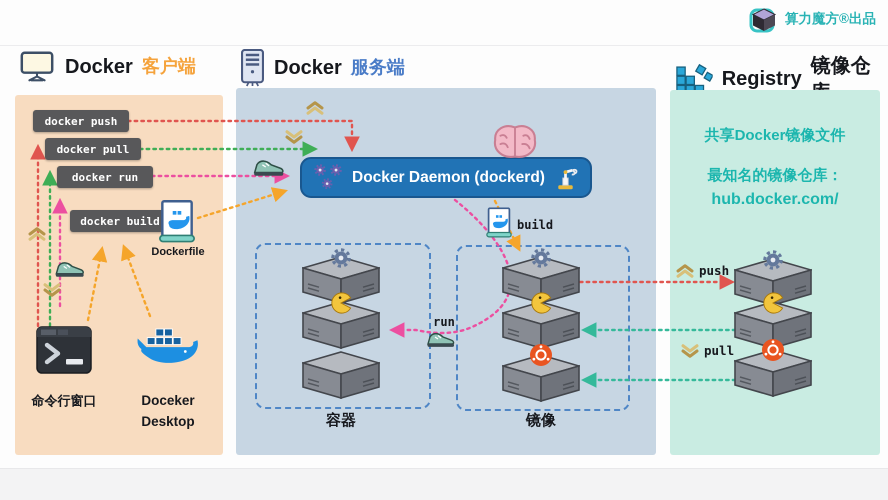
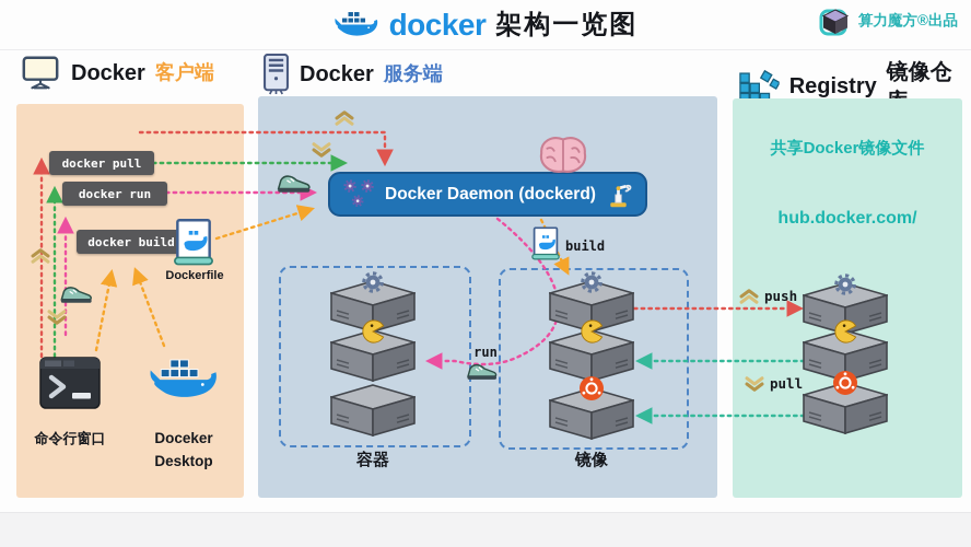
+ docker
+ 架构一览图
  算力魔方®出品
  Docker
  客户端
  Docker
  服务端
  Registry
  镜像仓
- docker push
  docker pull
  docker run
  docker build
  Dockerfile
  命令行窗口
  Doceker
  Desktop
  Docker Daemon (dockerd)
  容器
  镜像
  build
  run
  共享Docker镜像文件
- 最知名的镜像仓库：
  hub.docker.com/
  push
  pull
